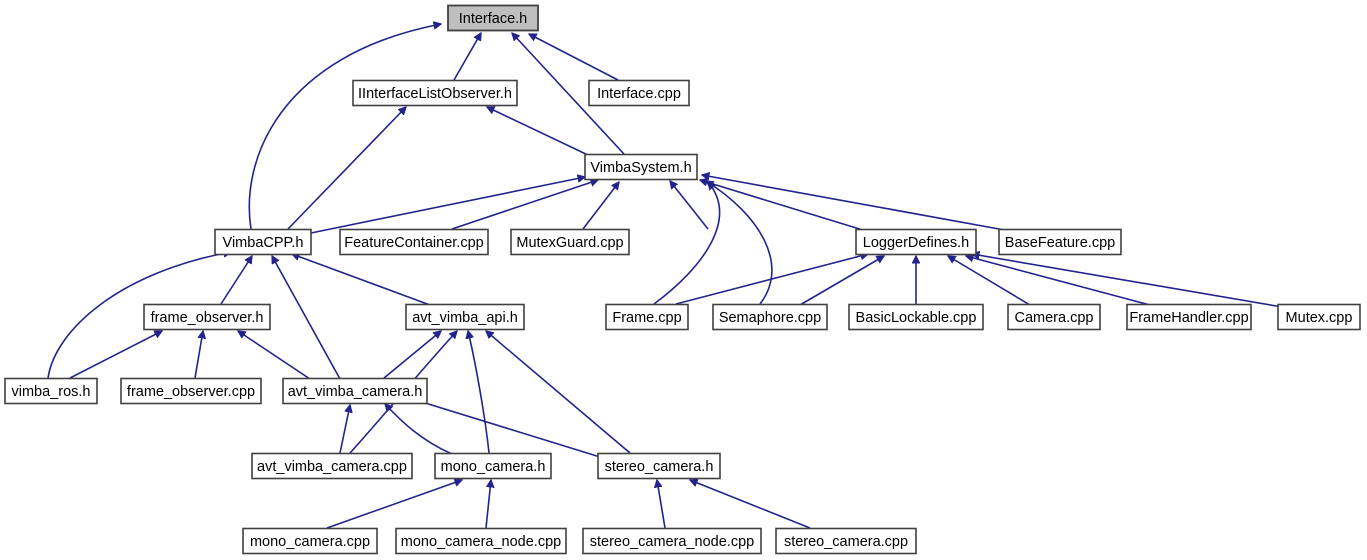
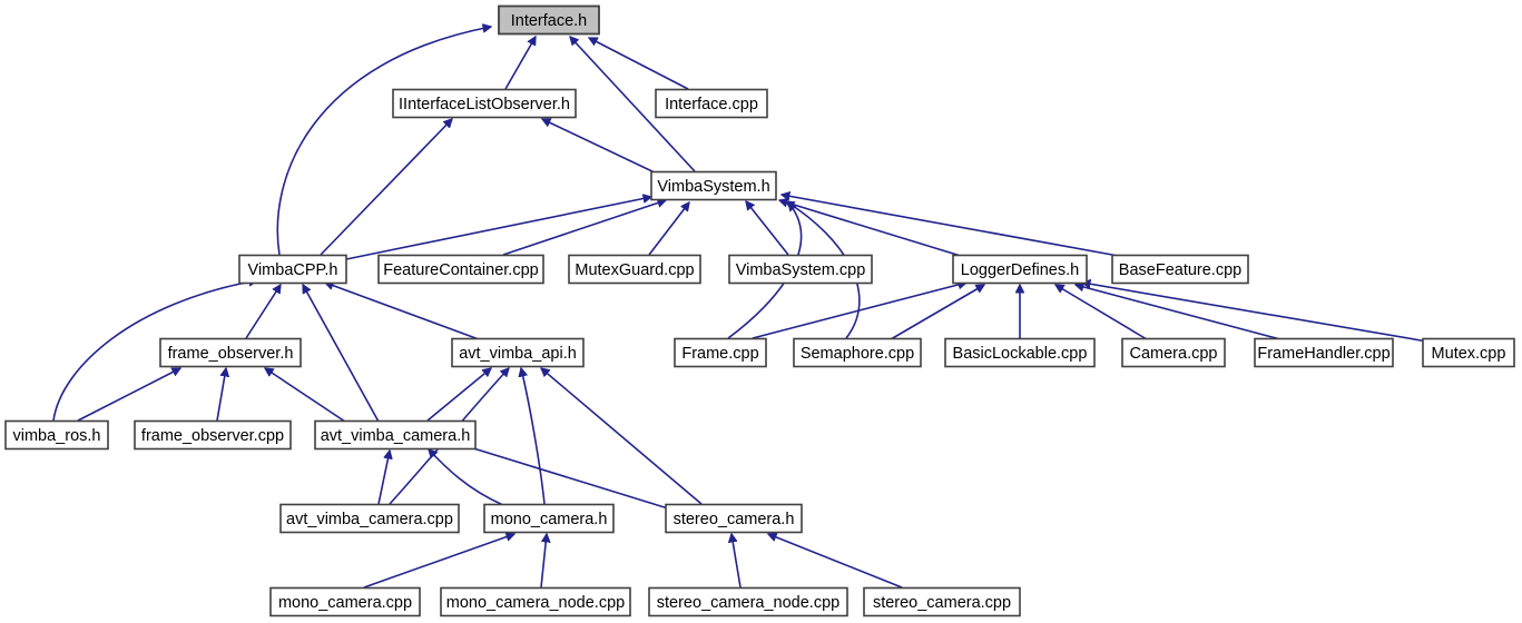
  Interface.h
  IInterfaceListObserver.h
  Interface.cpp
  VimbaSystem.h
  VimbaCPP.h
  FeatureContainer.cpp
  MutexGuard.cpp
+ VimbaSystem.cpp
  LoggerDefines.h
  BaseFeature.cpp
  frame_observer.h
  avt_vimba_api.h
  Frame.cpp
  Semaphore.cpp
  BasicLockable.cpp
  Camera.cpp
  FrameHandler.cpp
  Mutex.cpp
  vimba_ros.h
  frame_observer.cpp
  avt_vimba_camera.h
  avt_vimba_camera.cpp
  mono_camera.h
  stereo_camera.h
  mono_camera.cpp
  mono_camera_node.cpp
  stereo_camera_node.cpp
  stereo_camera.cpp
